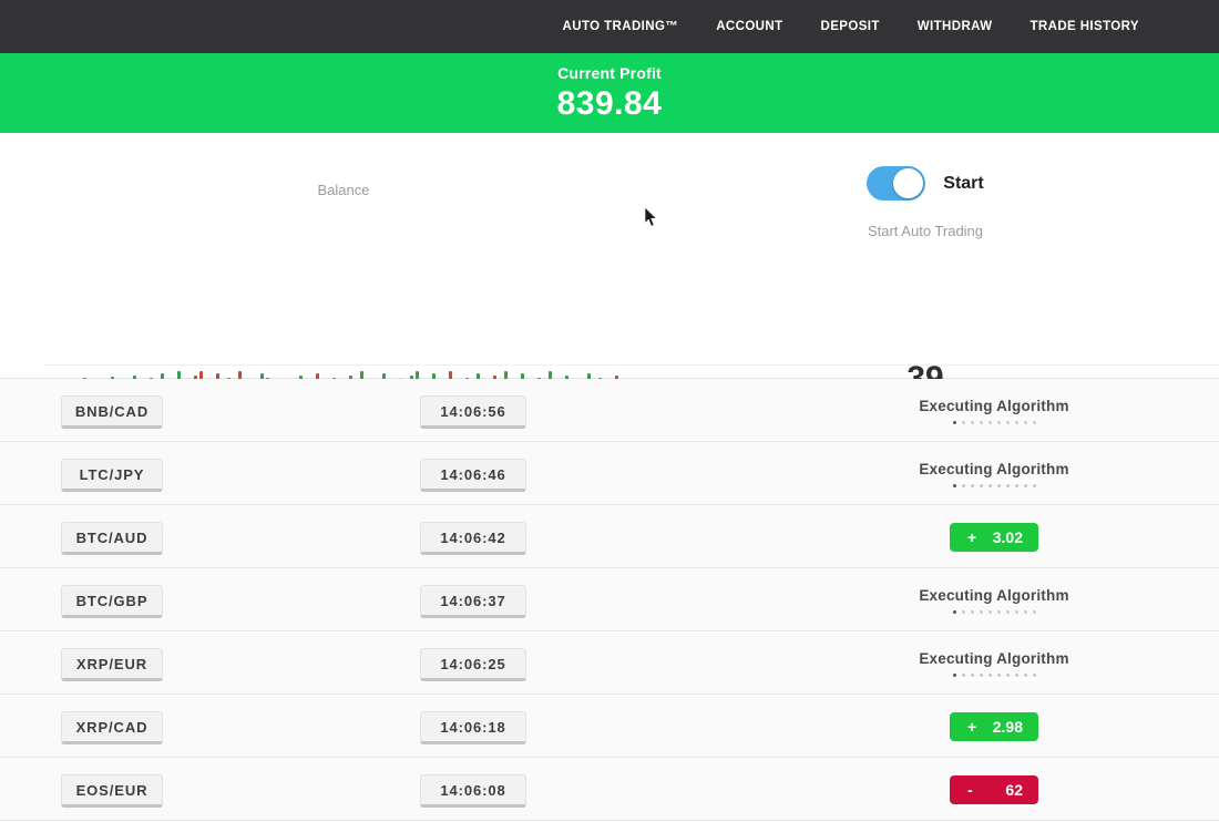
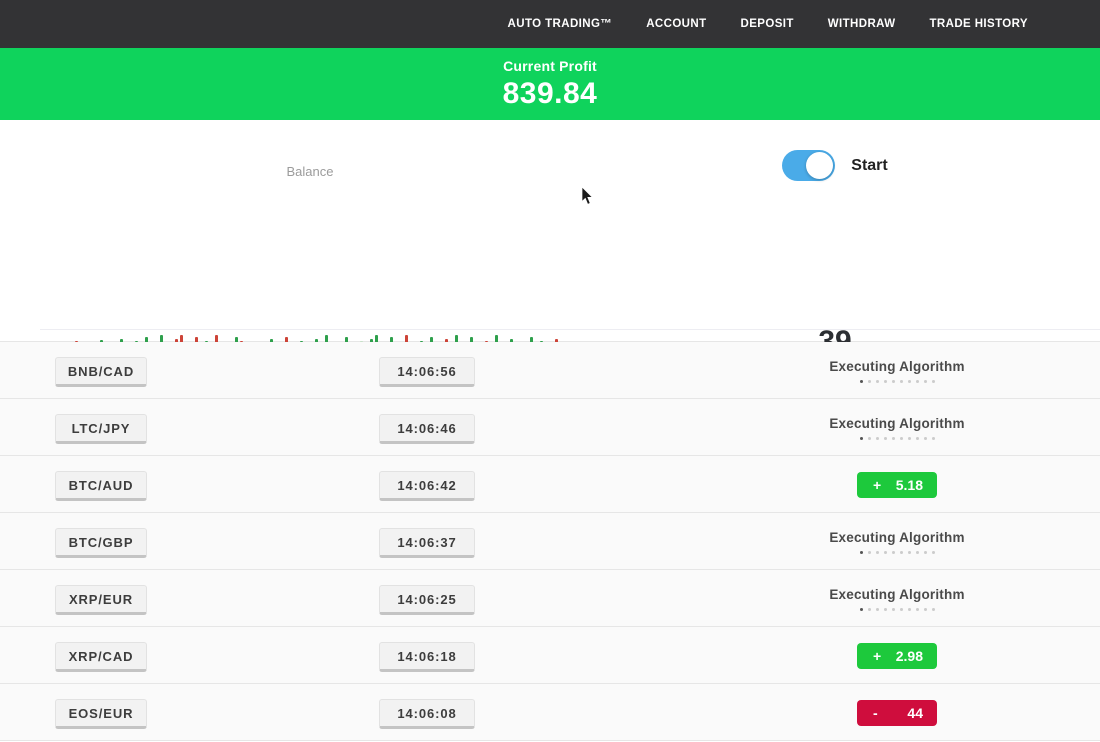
  AUTO TRADING™
  ACCOUNT
  DEPOSIT
  WITHDRAW
  TRADE HISTORY
  Current Profit
  839.84
  Balance
  Start
- Start Auto Trading
  BNB/CAD
  14:06:56
  Executing Algorithm
  LTC/JPY
  14:06:46
  Executing Algorithm
  BTC/AUD
  14:06:42
  +
- 3.02
+ 5.18
  BTC/GBP
  14:06:37
  Executing Algorithm
  XRP/EUR
  14:06:25
  Executing Algorithm
  XRP/CAD
  14:06:18
  +
  2.98
  EOS/EUR
  14:06:08
  -
- 62
+ 44
